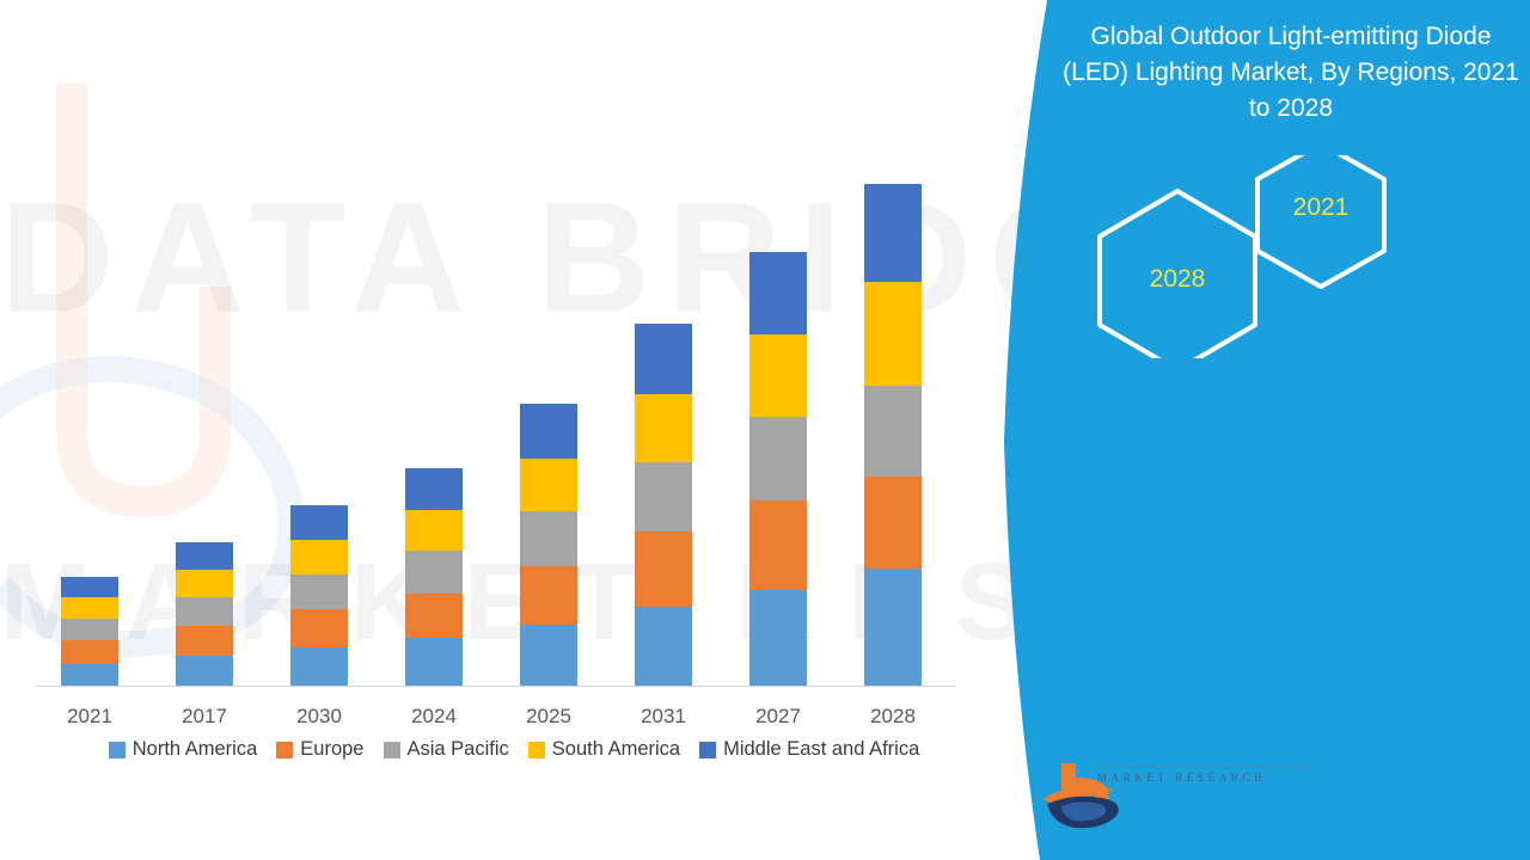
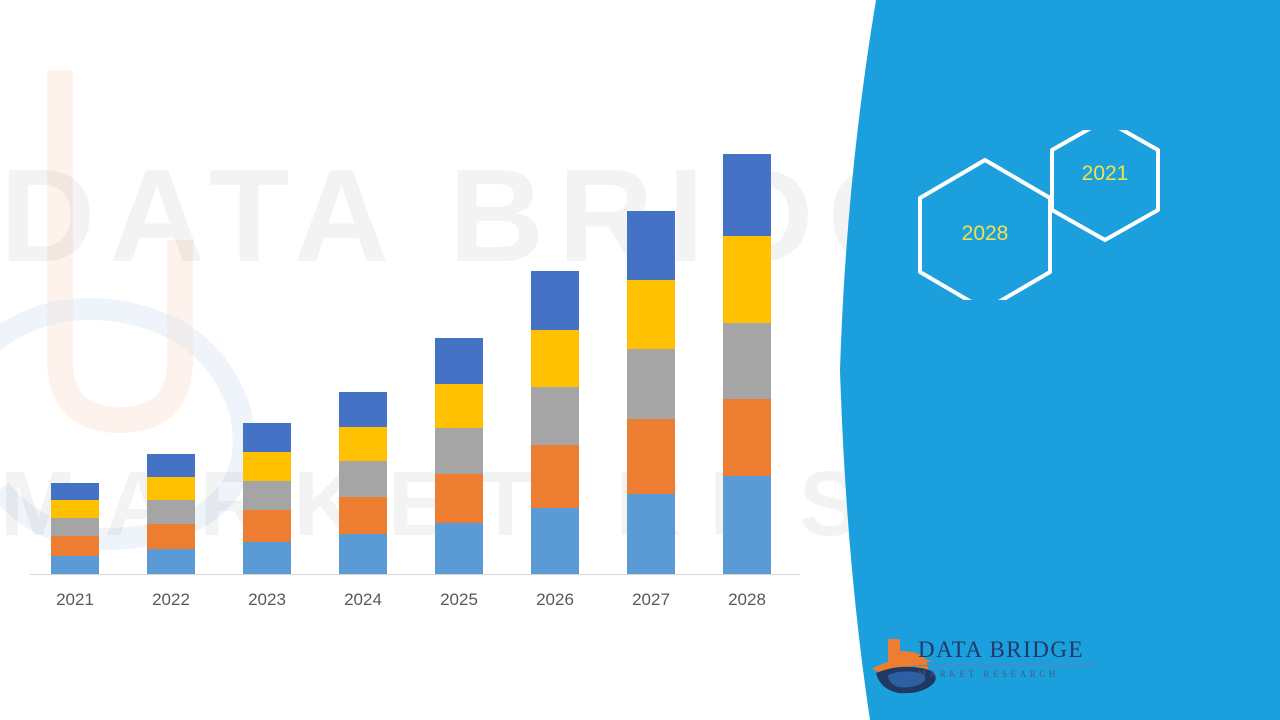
  DATA BRID
  2021
- 2017
+ 2022
- 2030
+ 2023
  2024
  2025
- 2031
+ 2026
  2027
  2028
- North America
- Europe
- Asia Pacific
- South America
- Middle East and Africa
- Global Outdoor Light-emitting Diode (LED) Lighting Market, By Regions, 2021 to 2028
  2021
  2028
+ DATA BRIDGE
  MARKET RESEARCH
